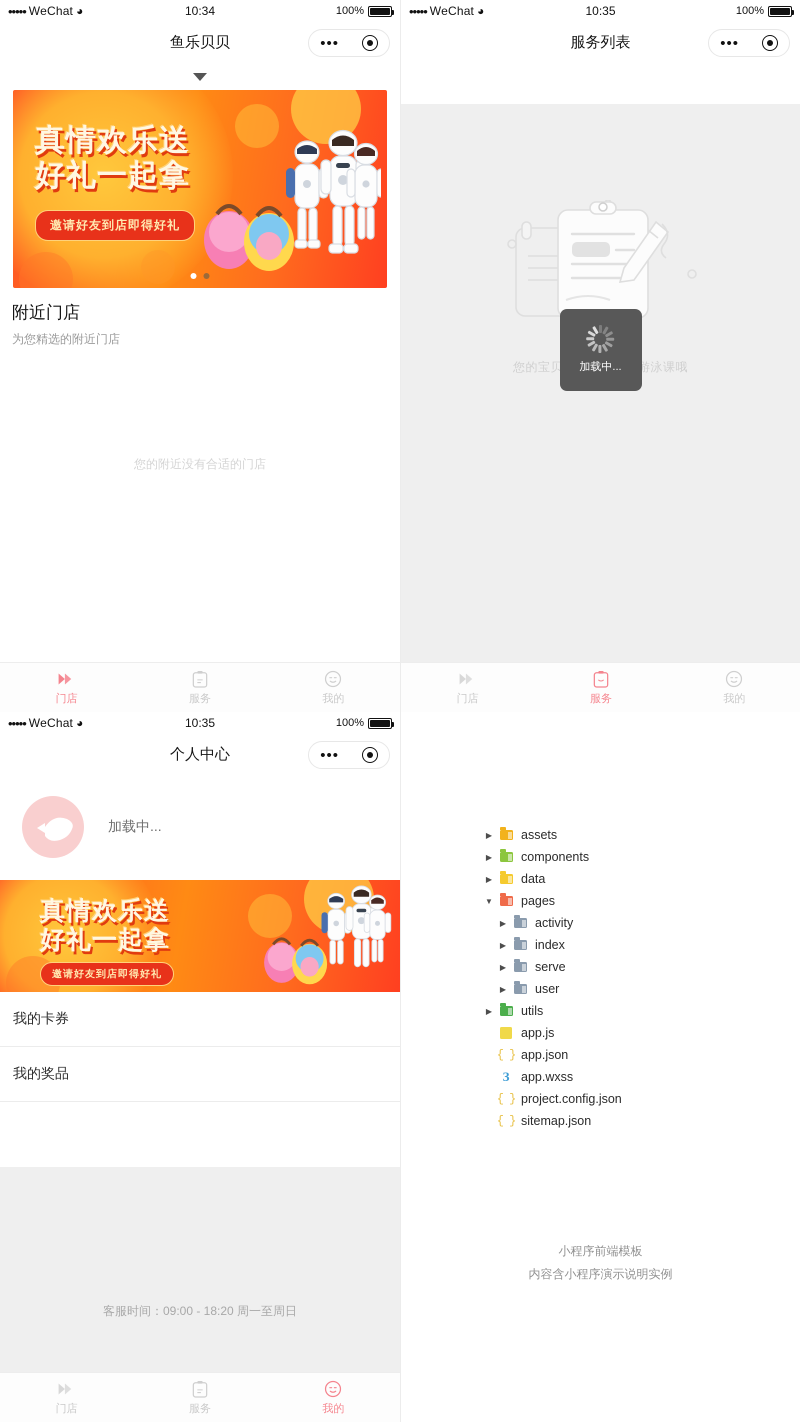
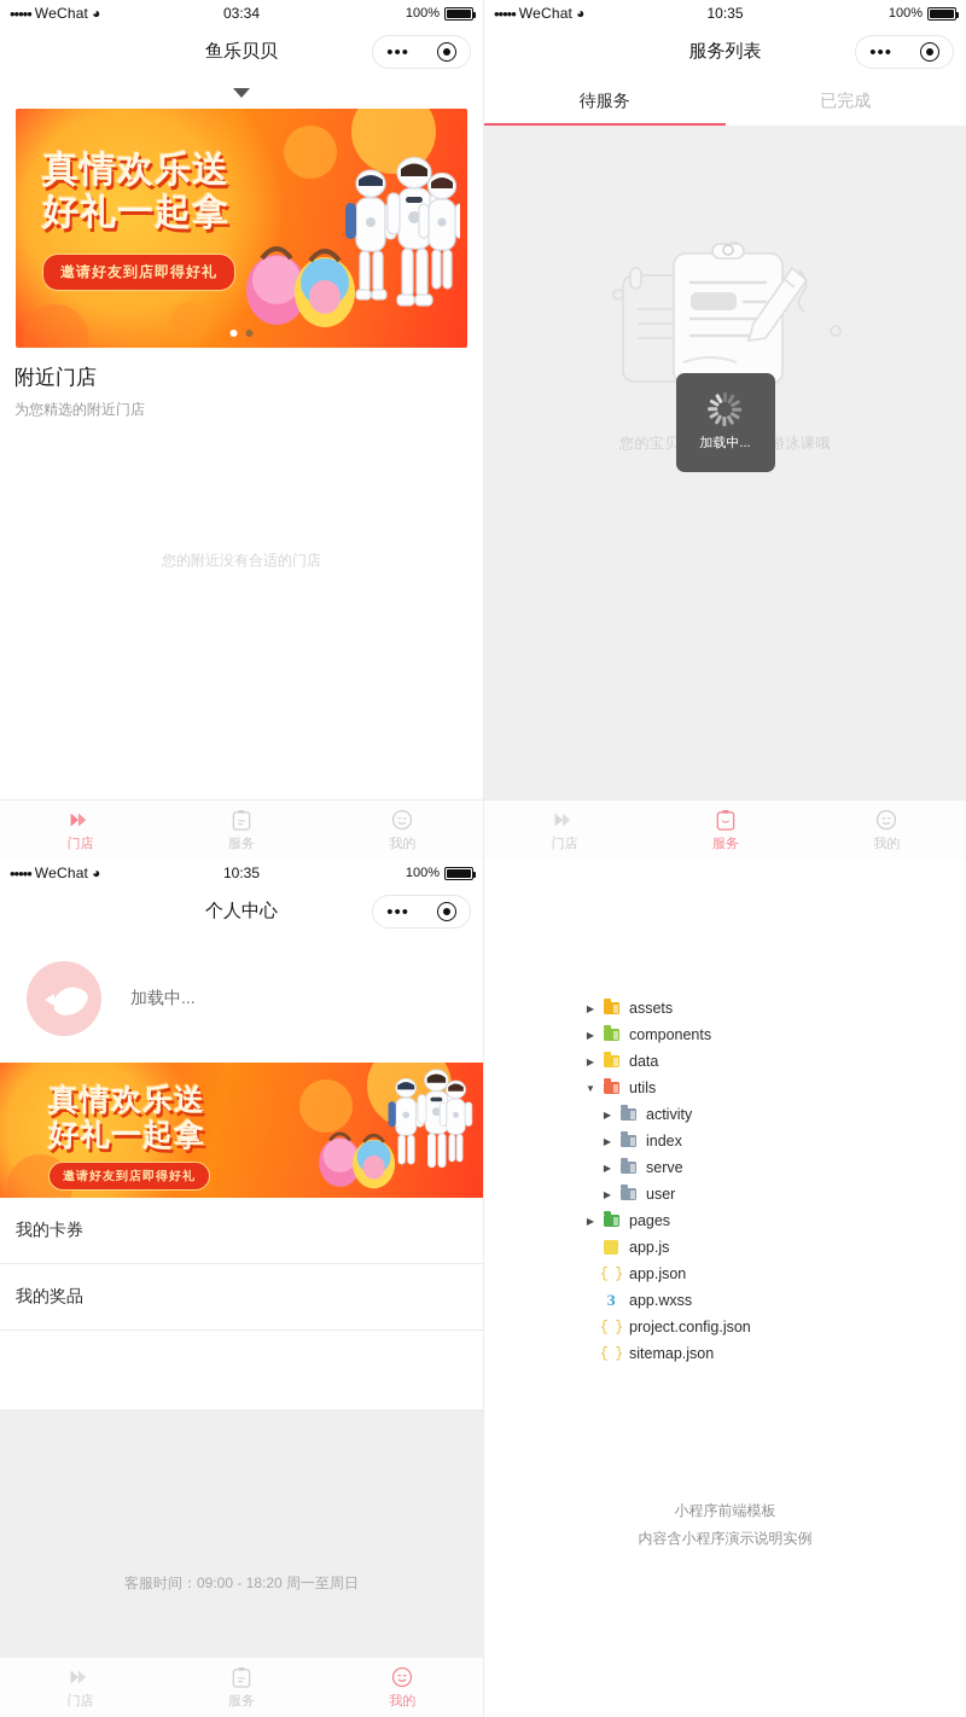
  •••••
  WeChat
  ◕
- 10:34
+ 03:34
  100%
  鱼乐贝贝
  •••
  真情欢乐送
  好礼一起拿
  邀请好友到店即得好礼
  附近门店
  为您精选的附近门店
  您的附近没有合适的门店
  门店
  服务
  我的
  •••••
  WeChat
  ◕
  10:35
  100%
  服务列表
  •••
+ 待服务
+ 已完成
  加载中...
  门店
  服务
  我的
  •••••
  WeChat
  ◕
  10:35
  100%
  个人中心
  •••
  加载中...
  真情欢乐送
  好礼一起拿
  邀请好友到店即得好礼
  我的卡券
  我的奖品
  客服时间：09:00 - 18:20 周一至周日
  门店
  服务
  我的
  ▶
  assets
  ▶
  components
  ▶
  data
  ▼
- pages
+ utils
  ▶
  activity
  ▶
  index
  ▶
  serve
  ▶
  user
  ▶
- utils
+ pages
  app.js
  { }
  app.json
  З
  app.wxss
  { }
  project.config.json
  { }
  sitemap.json
  小程序前端模板
  内容含小程序演示说明实例
